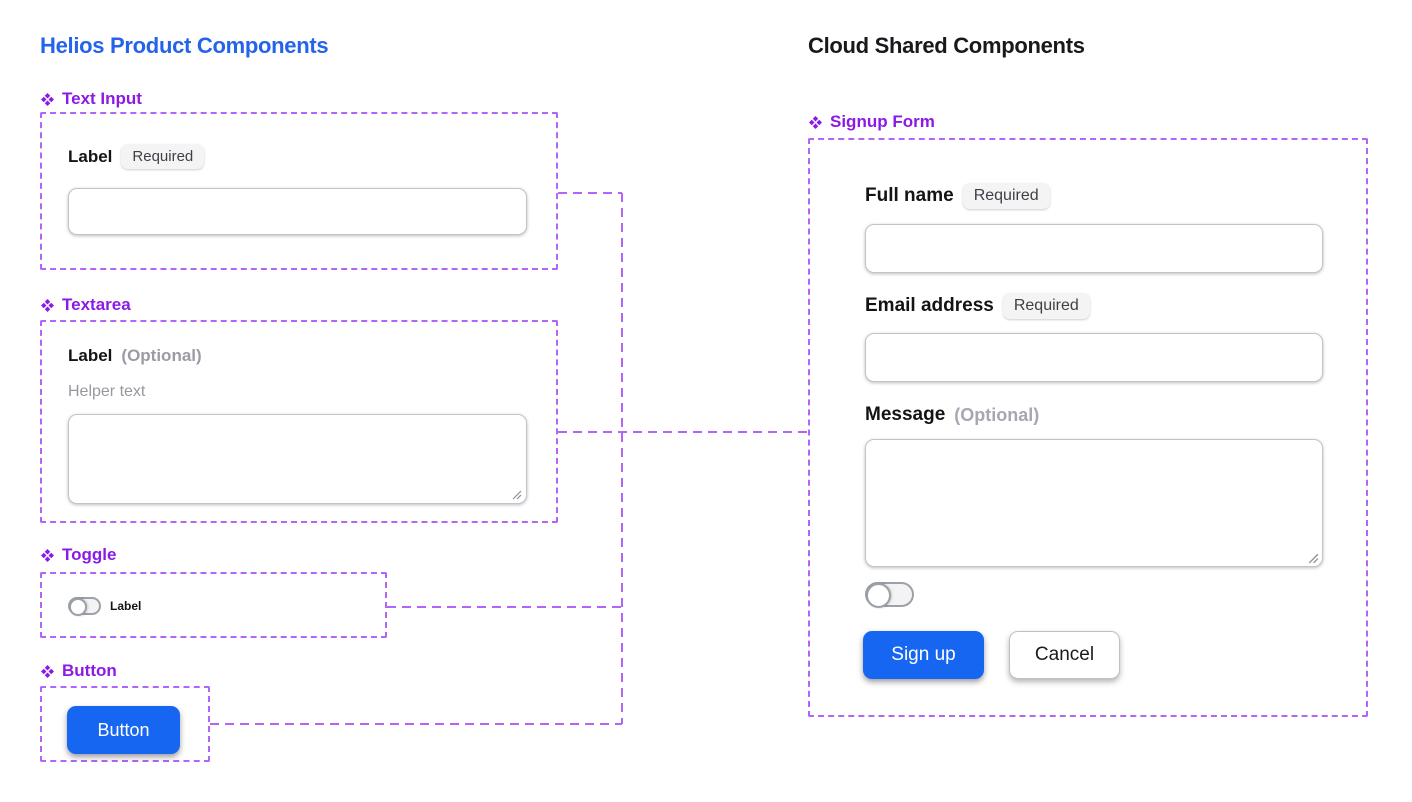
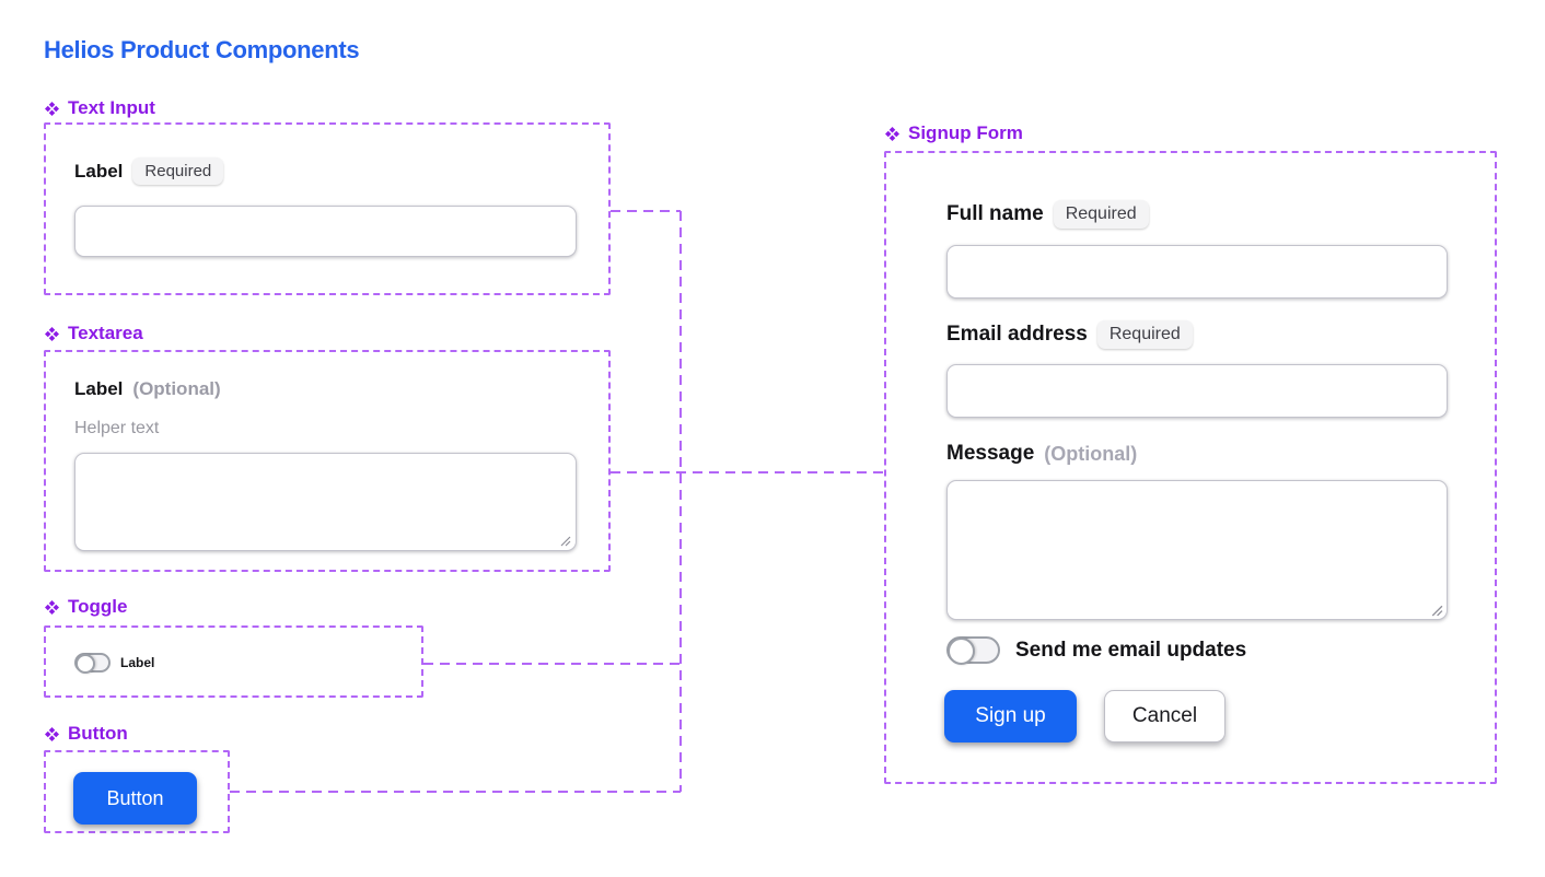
  Helios Product Components
  Text Input
  Label
  Required
  Textarea
  Label
  (Optional)
  Helper text
  Toggle
  Label
  Button
  Button
- Cloud Shared Components
  Signup Form
  Full name
  Required
  Email address
  Required
  Message
  (Optional)
+ Send me email updates
  Sign up
  Cancel
